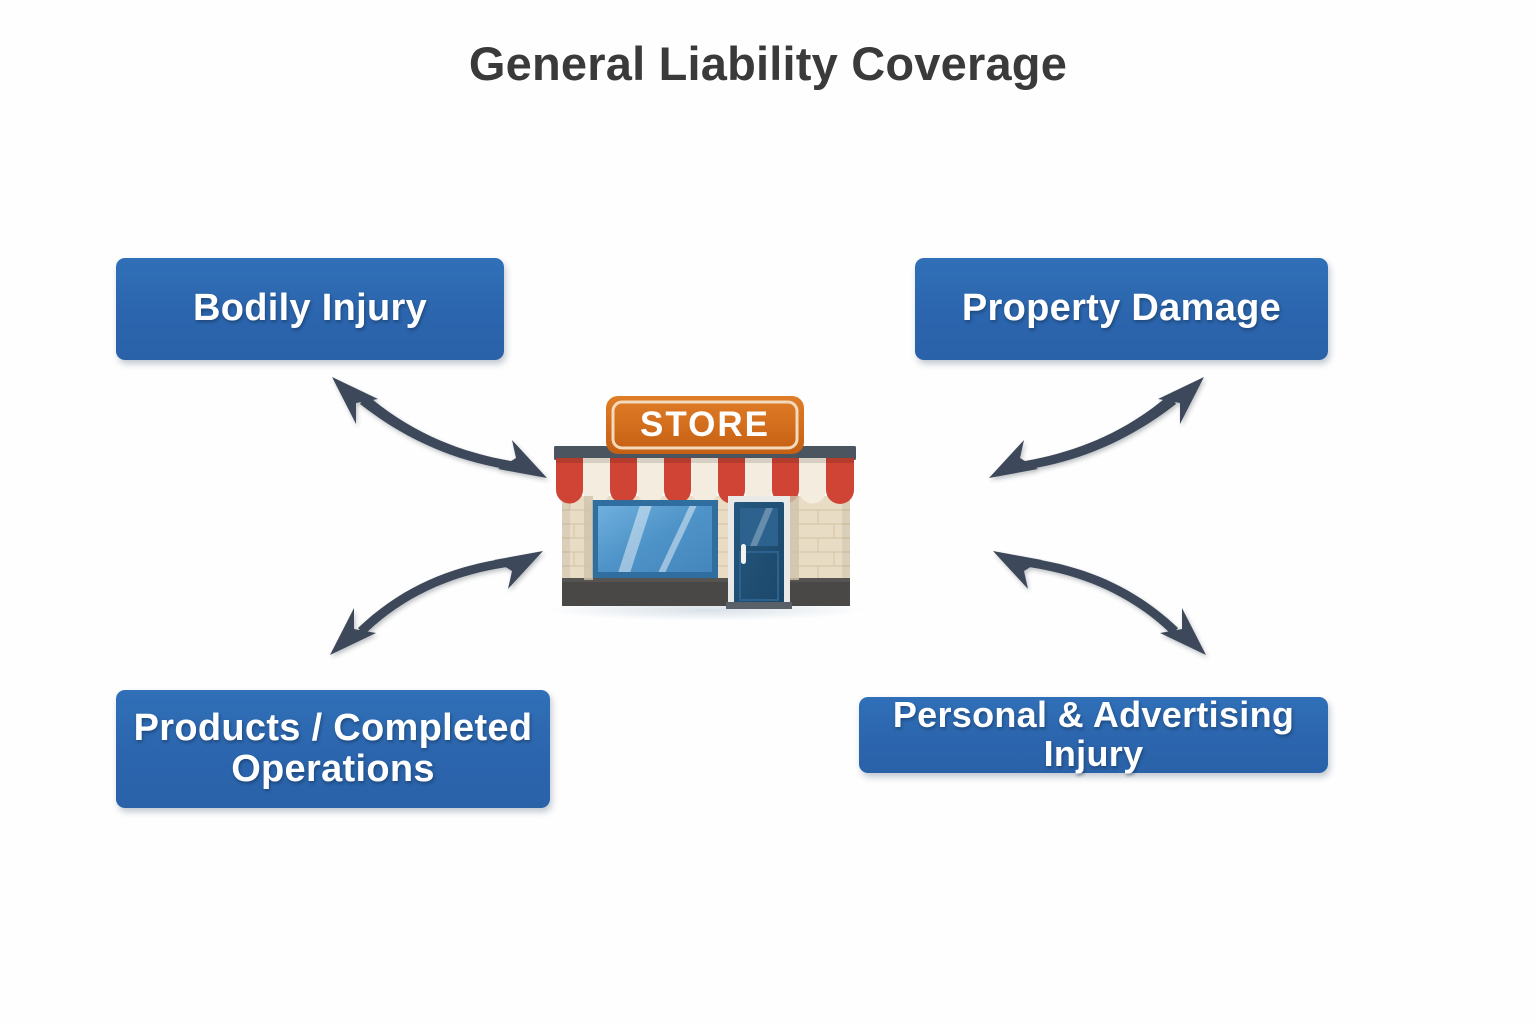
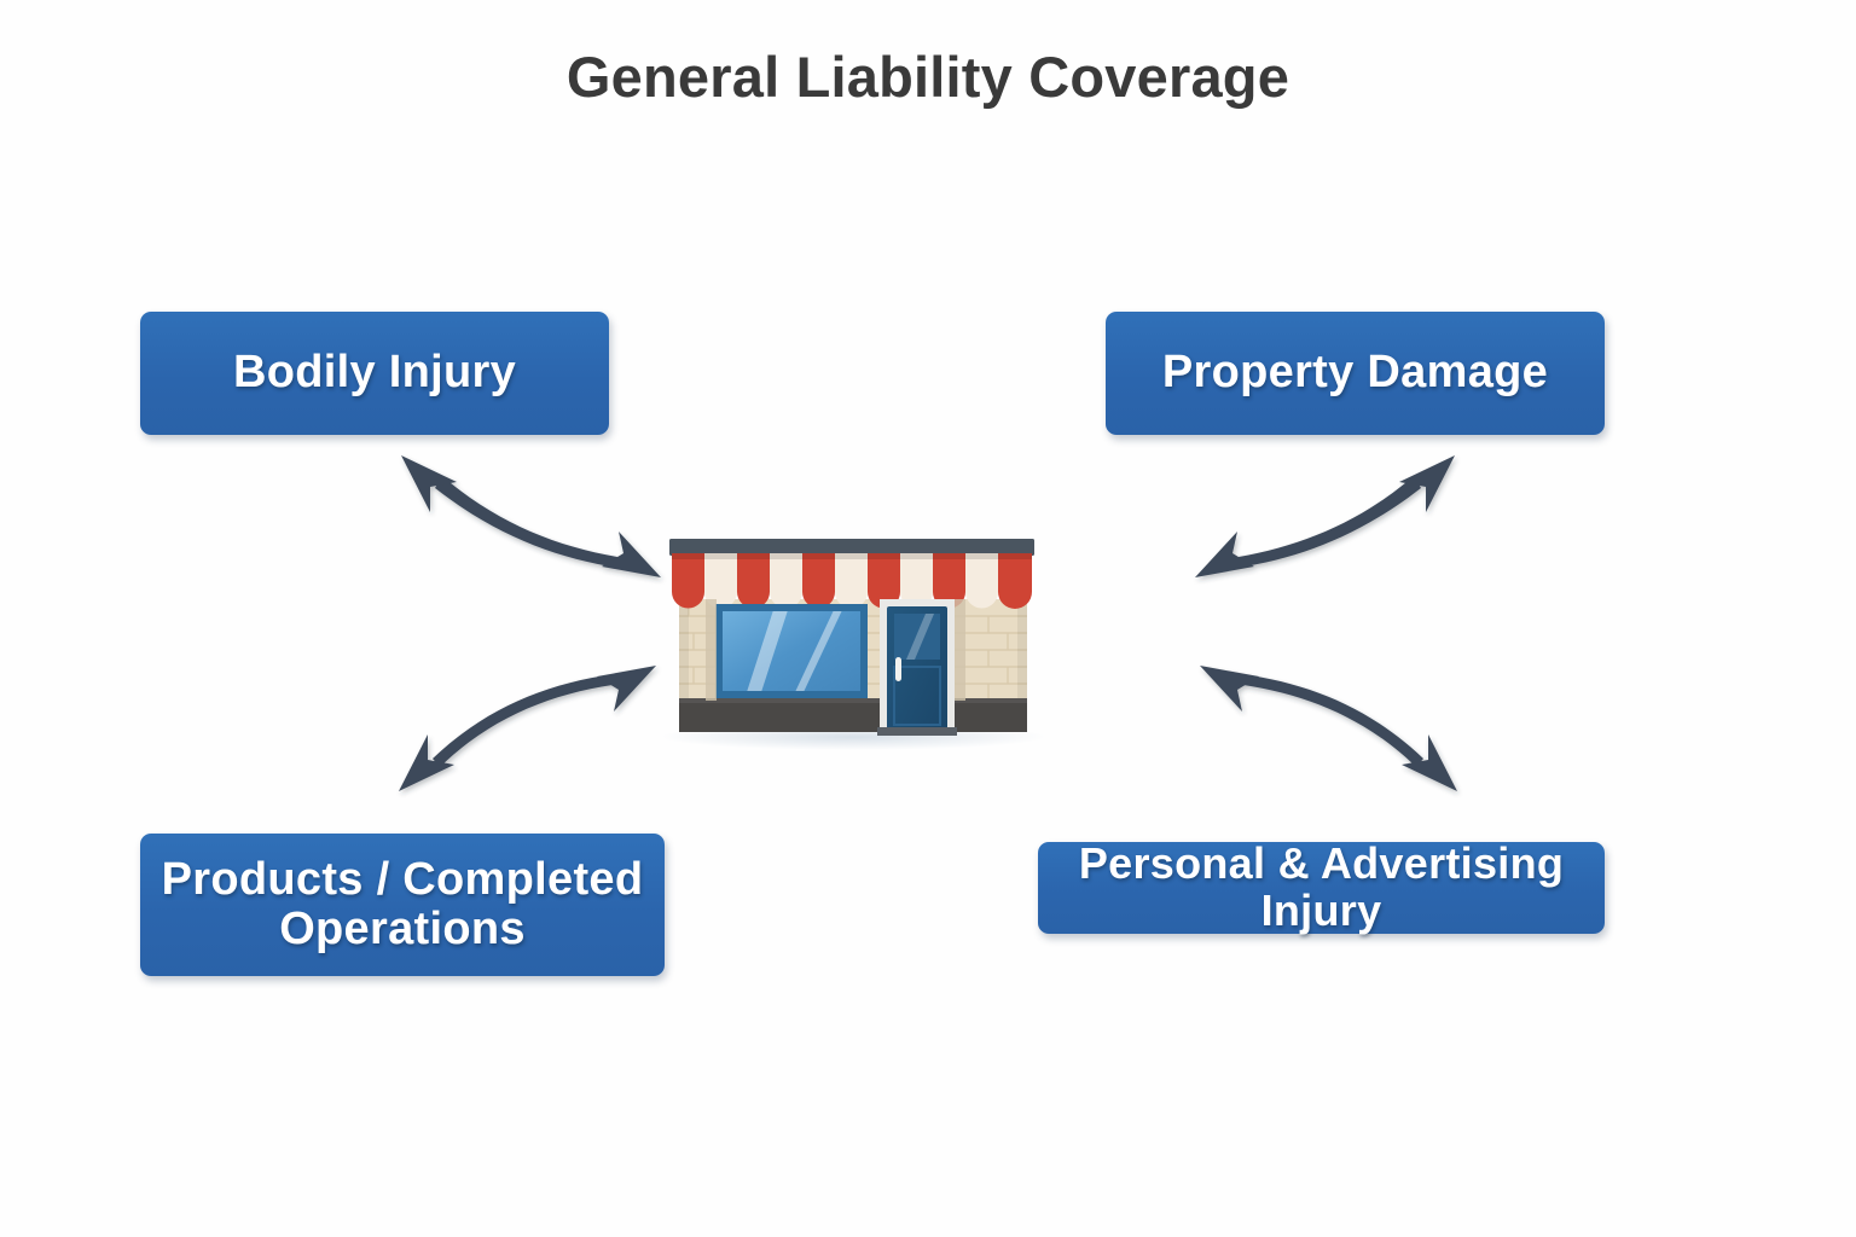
  General Liability Coverage
- STORE
  Bodily Injury
  Property Damage
  Products / Completed
  Operations
  Personal & Advertising Injury
